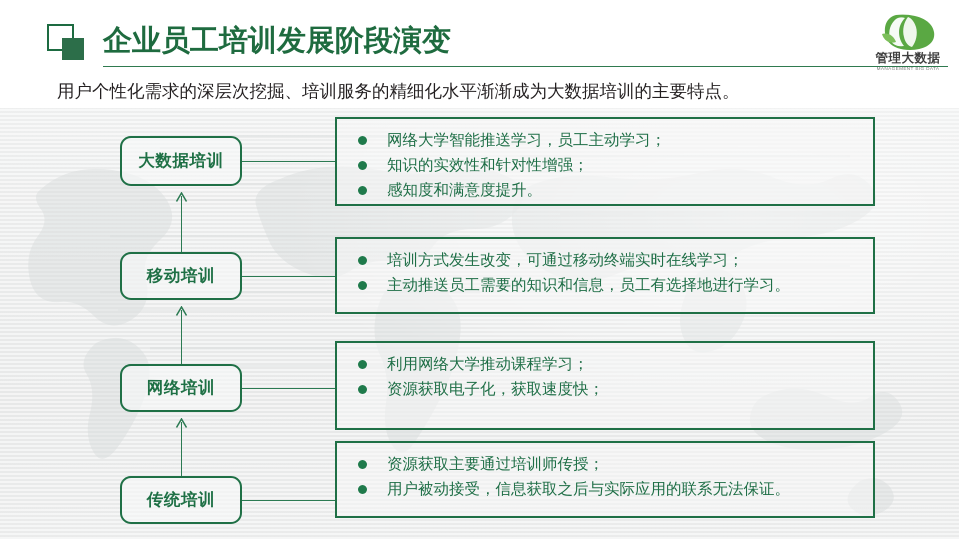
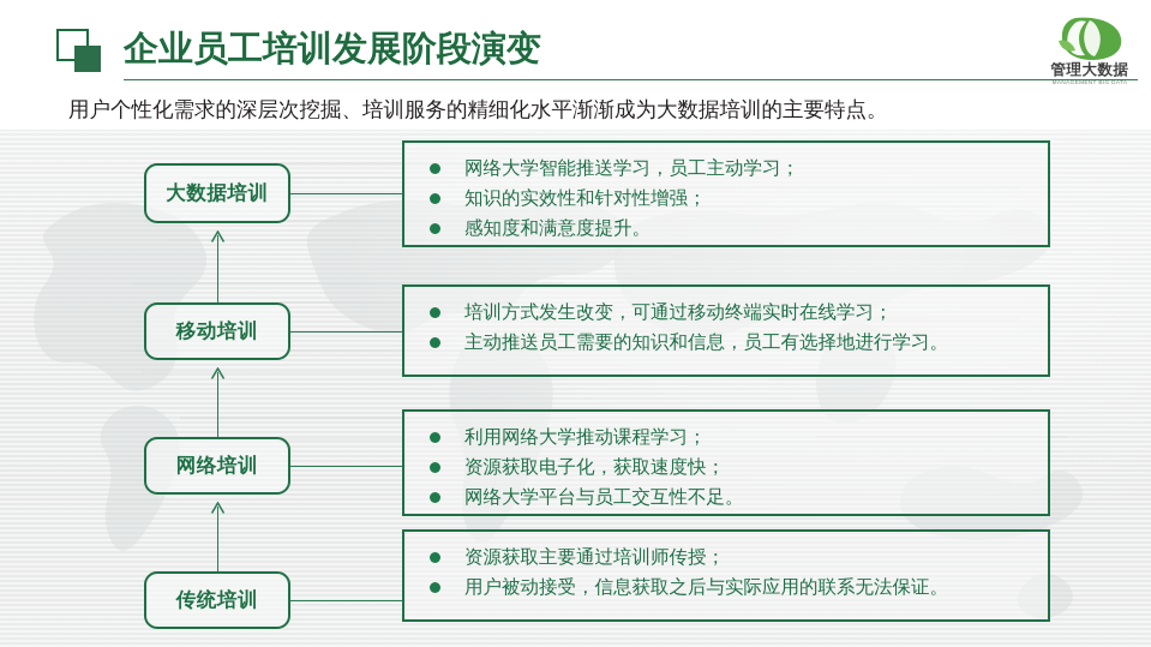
  企业员工培训发展阶段演变
  用户个性化需求的深层次挖掘、培训服务的精细化水平渐渐成为大数据培训的主要特点。
  管理大数据
  大数据培训
  网络大学智能推送学习，员工主动学习；
  知识的实效性和针对性增强；
  感知度和满意度提升。
  移动培训
  培训方式发生改变，可通过移动终端实时在线学习；
  主动推送员工需要的知识和信息，员工有选择地进行学习。
  网络培训
  利用网络大学推动课程学习；
  资源获取电子化，获取速度快；
+ 网络大学平台与员工交互性不足。
  传统培训
  资源获取主要通过培训师传授；
  用户被动接受，信息获取之后与实际应用的联系无法保证。
